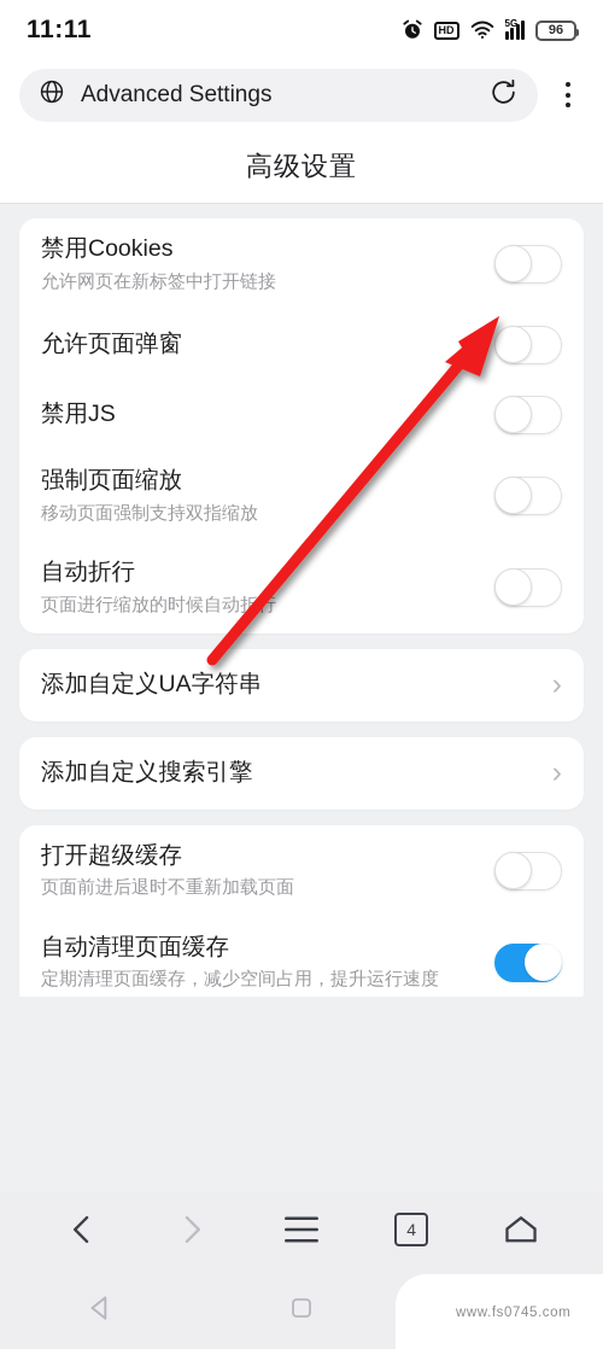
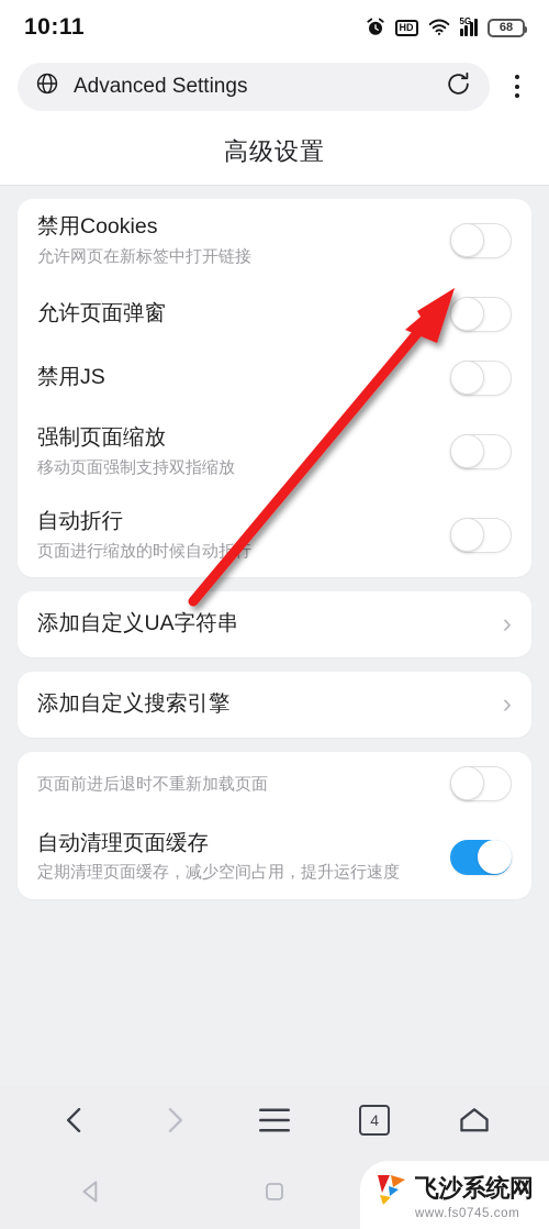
- 11:11
+ 10:11
  HD
  5G
- 96
+ 68
  Advanced Settings
  高级设置
  禁用Cookies
  允许网页在新标签中打开链接
  允许页面弹窗
  禁用JS
  强制页面缩放
  移动页面强制支持双指缩放
  自动折行
  页面进行缩放的时候自动折行
  添加自定义UA字符串
  ›
  添加自定义搜索引擎
  ›
- 打开超级缓存
  页面前进后退时不重新加载页面
  自动清理页面缓存
  定期清理页面缓存，减少空间占用，提升运行速度
  4
+ 飞沙系统网
  www.fs0745.com
